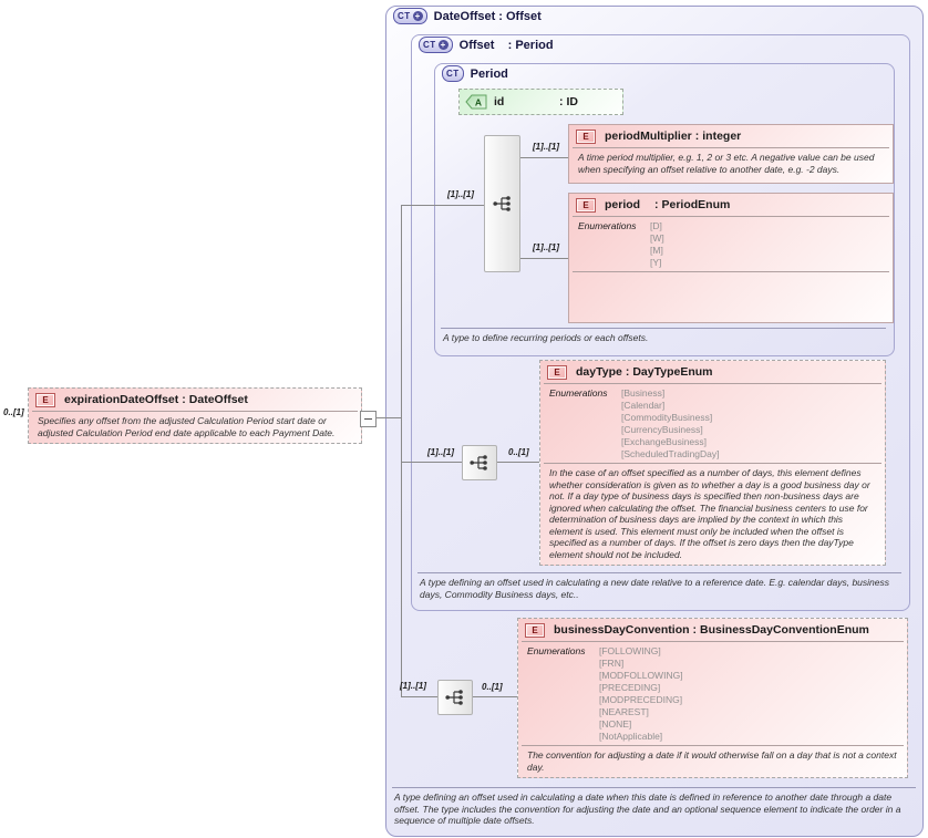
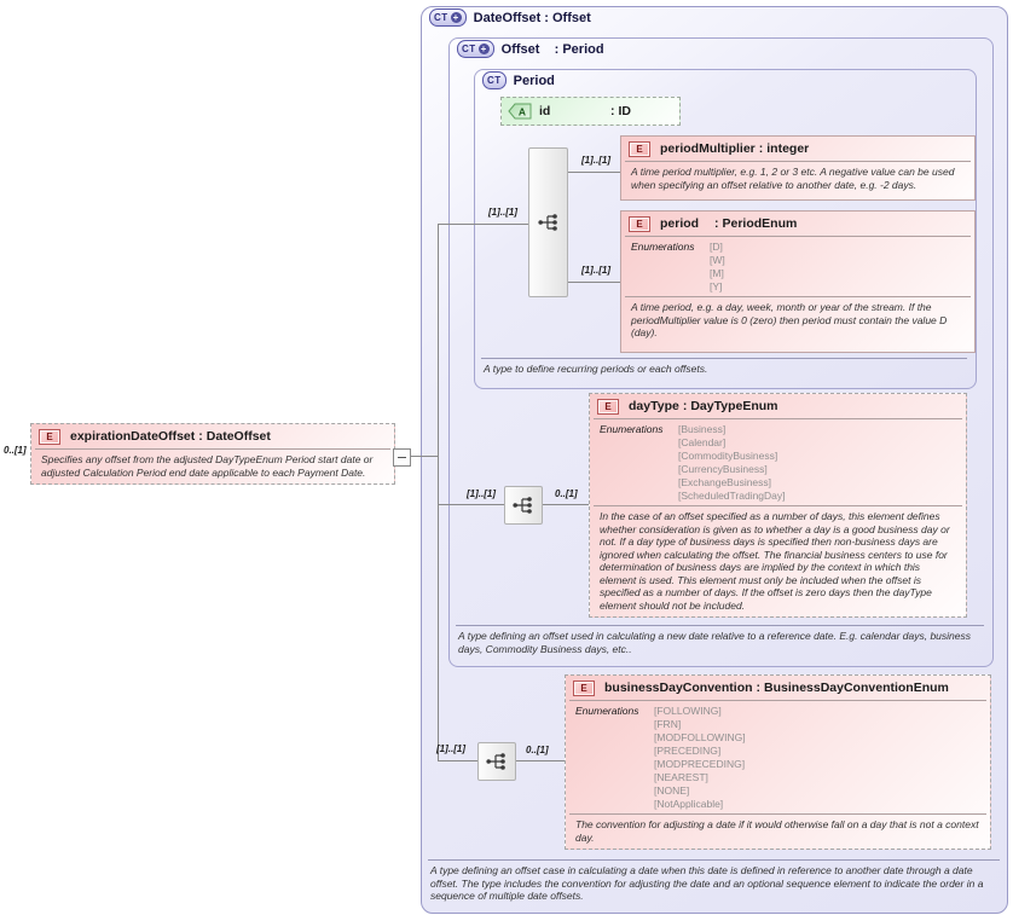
  CT
  +
  DateOffset : Offset
  CT
  +
  Offset : Period
  CT
  Period
  A
  id : ID
  E
  periodMultiplier : integer
  A time period multiplier, e.g. 1, 2 or 3 etc. A negative value can be used when specifying an offset relative to another date, e.g. -2 days.
  E
  period : PeriodEnum
  Enumerations
  [D]
  [W]
  [M]
  [Y]
+ A time period, e.g. a day, week, month or year of the stream. If the periodMultiplier value is 0 (zero) then period must contain the value D (day).
  A type to define recurring periods or each offsets.
  E
  dayType : DayTypeEnum
  Enumerations
  [Business]
  [Calendar]
  [CommodityBusiness]
  [CurrencyBusiness]
  [ExchangeBusiness]
  [ScheduledTradingDay]
  In the case of an offset specified as a number of days, this element defines whether consideration is given as to whether a day is a good business day or not. If a day type of business days is specified then non-business days are ignored when calculating the offset. The financial business centers to use for determination of business days are implied by the context in which this element is used. This element must only be included when the offset is specified as a number of days. If the offset is zero days then the dayType element should not be included.
  A type defining an offset used in calculating a new date relative to a reference date. E.g. calendar days, business days, Commodity Business days, etc..
  E
  businessDayConvention : BusinessDayConventionEnum
  Enumerations
  [FOLLOWING]
  [FRN]
  [MODFOLLOWING]
  [PRECEDING]
  [MODPRECEDING]
  [NEAREST]
  [NONE]
  [NotApplicable]
  The convention for adjusting a date if it would otherwise fall on a day that is not a context day.
- A type defining an offset used in calculating a date when this date is defined in reference to another date through a date offset. The type includes the convention for adjusting the date and an optional sequence element to indicate the order in a sequence of multiple date offsets.
+ A type defining an offset case in calculating a date when this date is defined in reference to another date through a date offset. The type includes the convention for adjusting the date and an optional sequence element to indicate the order in a sequence of multiple date offsets.
  [1]..[1]
  [1]..[1]
  [1]..[1]
  [1]..[1]
  0..[1]
  [1]..[1]
  0..[1]
  0..[1]
  E
  expirationDateOffset : DateOffset
- Specifies any offset from the adjusted Calculation Period start date or adjusted Calculation Period end date applicable to each Payment Date.
+ Specifies any offset from the adjusted DayTypeEnum Period start date or adjusted Calculation Period end date applicable to each Payment Date.
